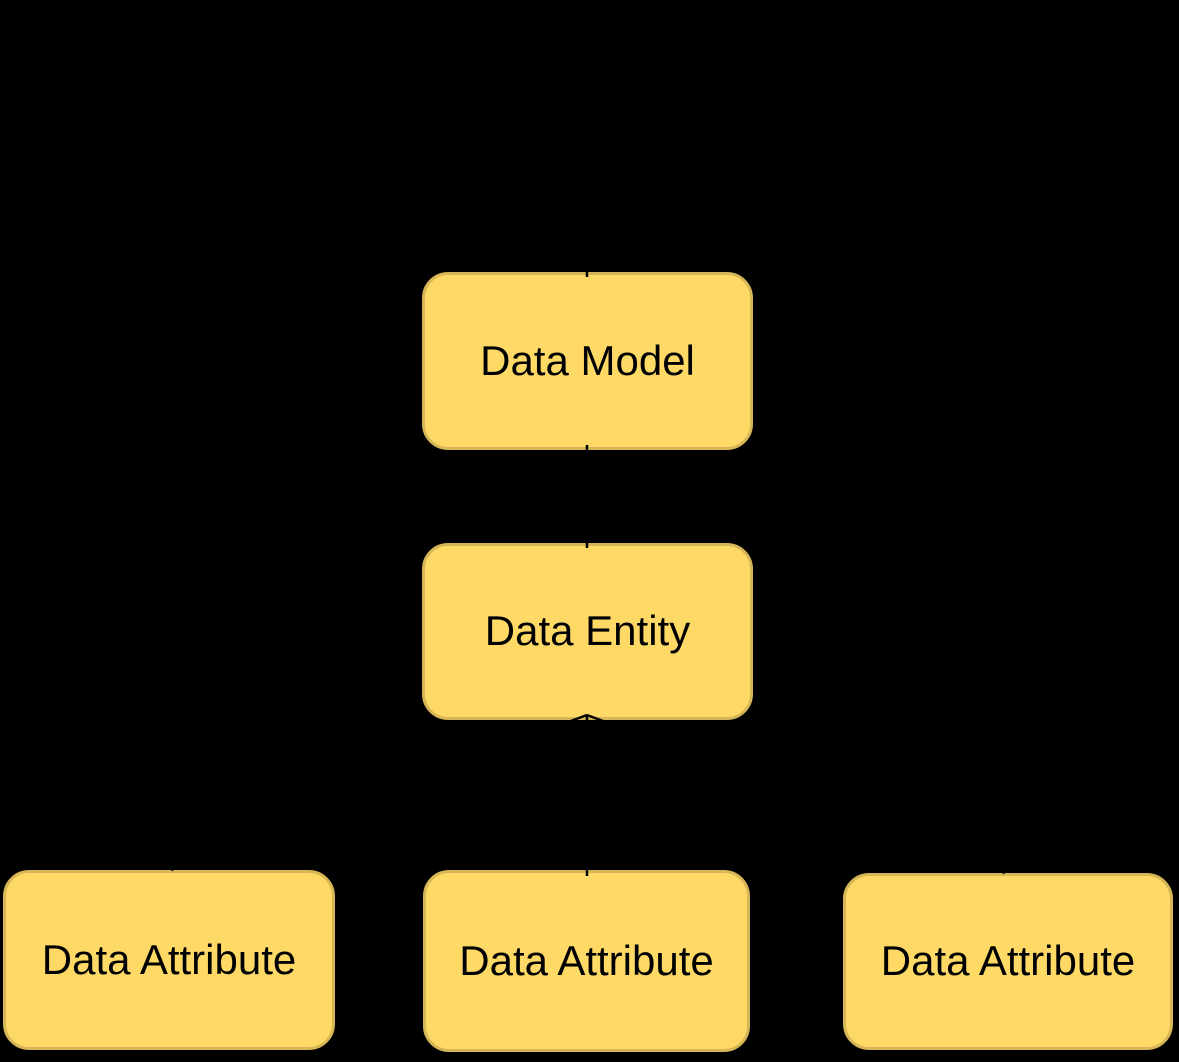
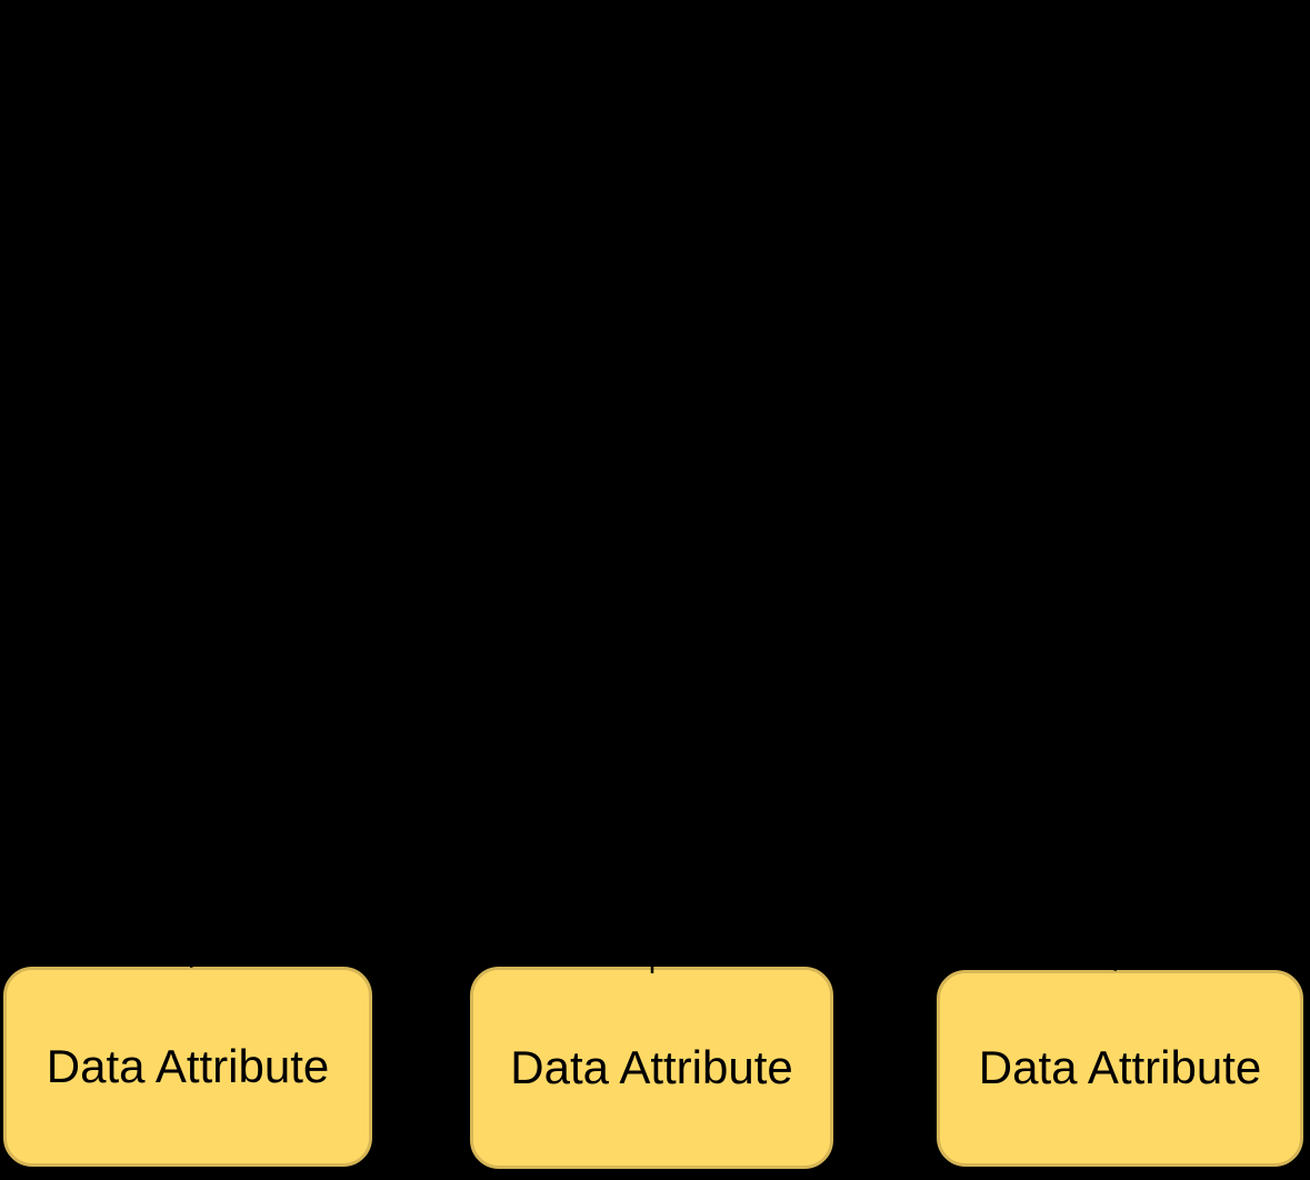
- Data Model
- Data Entity
  Data Attribute
  Data Attribute
  Data Attribute
